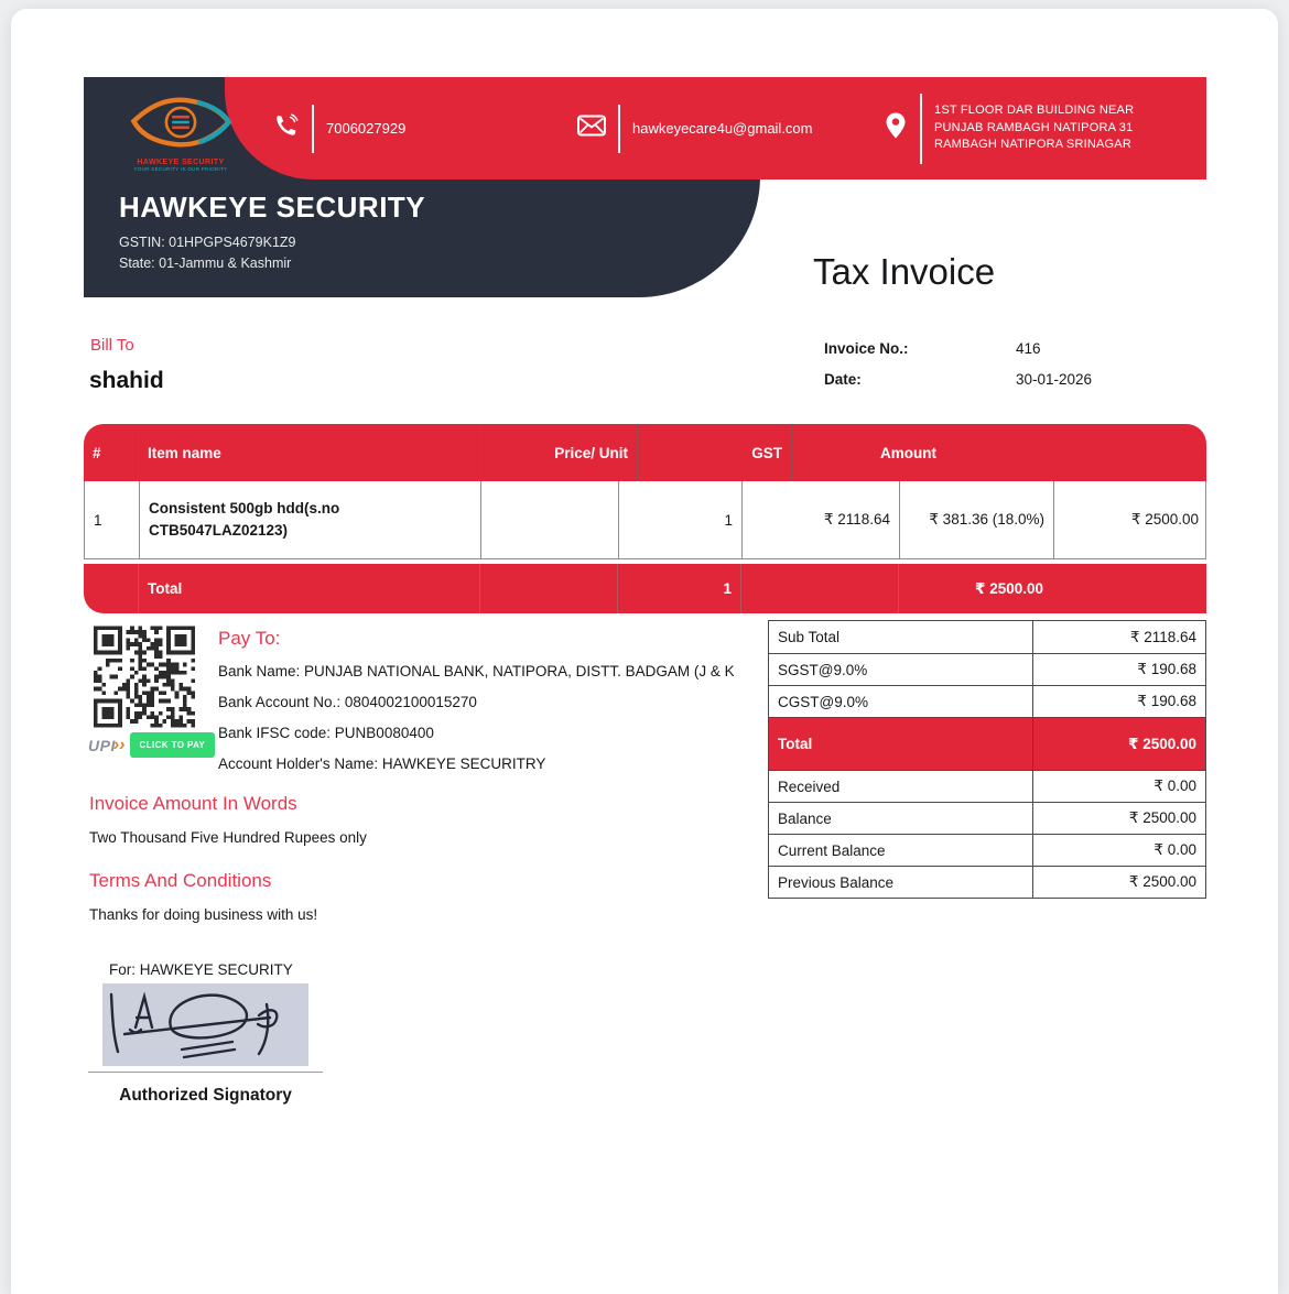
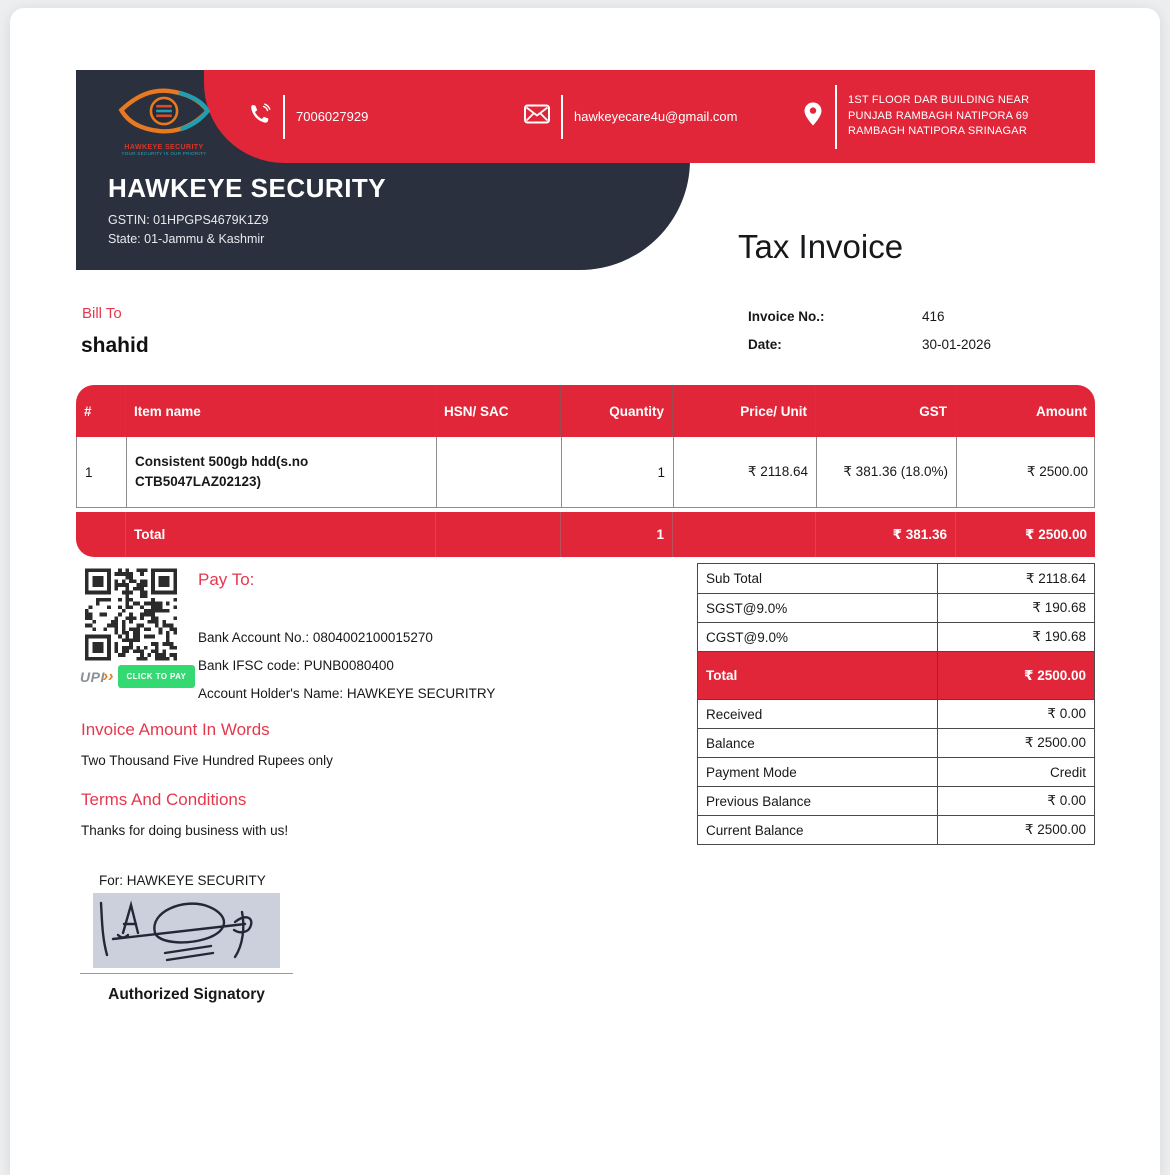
  7006027929
  hawkeyecare4u@gmail.com
  1ST FLOOR DAR BUILDING NEAR
- PUNJAB RAMBAGH NATIPORA 31
+ PUNJAB RAMBAGH NATIPORA 69
  RAMBAGH NATIPORA SRINAGAR
  HAWKEYE SECURITY
  GSTIN: 01HPGPS4679K1Z9
  State: 01-Jammu & Kashmir
  Tax Invoice
  Bill To
  shahid
  Invoice No.:
  416
  Date:
  30-01-2026
  #
  Item name
+ HSN/ SAC
+ Quantity
  Price/ Unit
  GST
  Amount
  1
  Consistent 500gb hdd(s.no CTB5047LAZ02123)
  1
  ₹ 2118.64
  ₹ 381.36 (18.0%)
  ₹ 2500.00
  Total
  1
+ ₹ 381.36
  ₹ 2500.00
  UPI
  ››
  CLICK TO PAY
  Pay To:
- Bank Name: PUNJAB NATIONAL BANK, NATIPORA, DISTT. BADGAM (J & K
  Bank Account No.: 0804002100015270
  Bank IFSC code: PUNB0080400
  Account Holder's Name: HAWKEYE SECURITRY
  Sub Total
  ₹ 2118.64
  SGST@9.0%
  ₹ 190.68
  CGST@9.0%
  ₹ 190.68
  Total
  ₹ 2500.00
  Received
  ₹ 0.00
  Balance
  ₹ 2500.00
+ Payment Mode
+ Credit
- Current Balance
+ Previous Balance
  ₹ 0.00
- Previous Balance
+ Current Balance
  ₹ 2500.00
  Invoice Amount In Words
  Two Thousand Five Hundred Rupees only
  Terms And Conditions
  Thanks for doing business with us!
  For: HAWKEYE SECURITY
  Authorized Signatory
